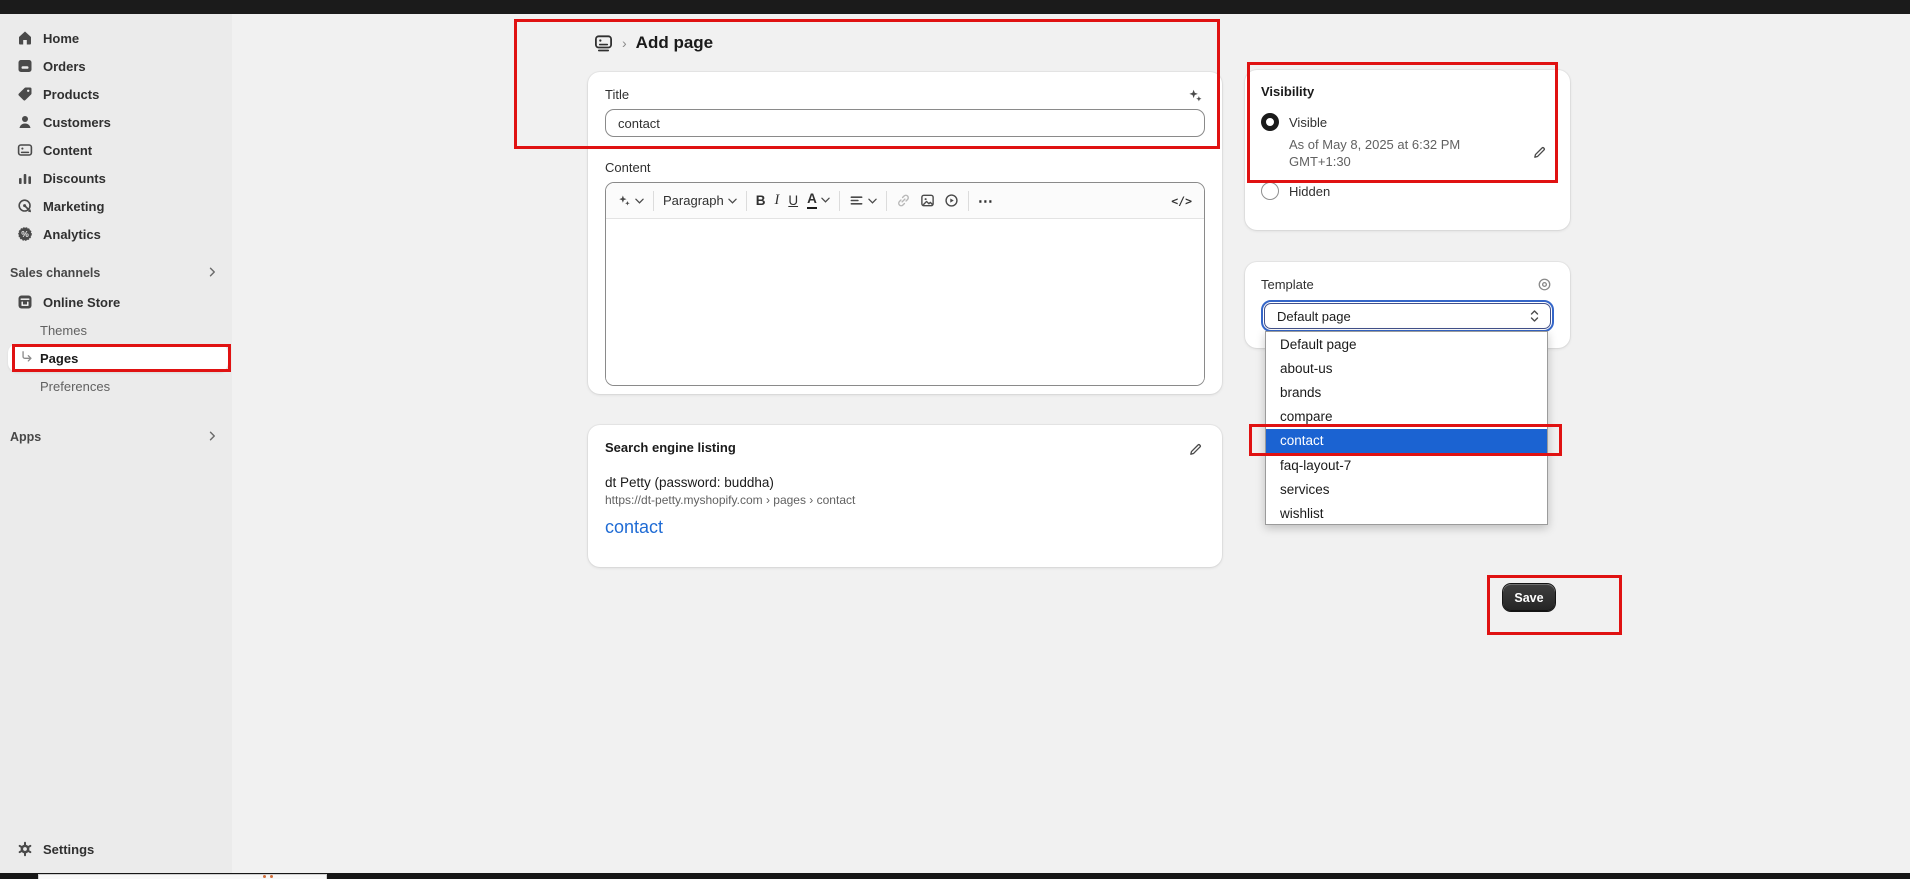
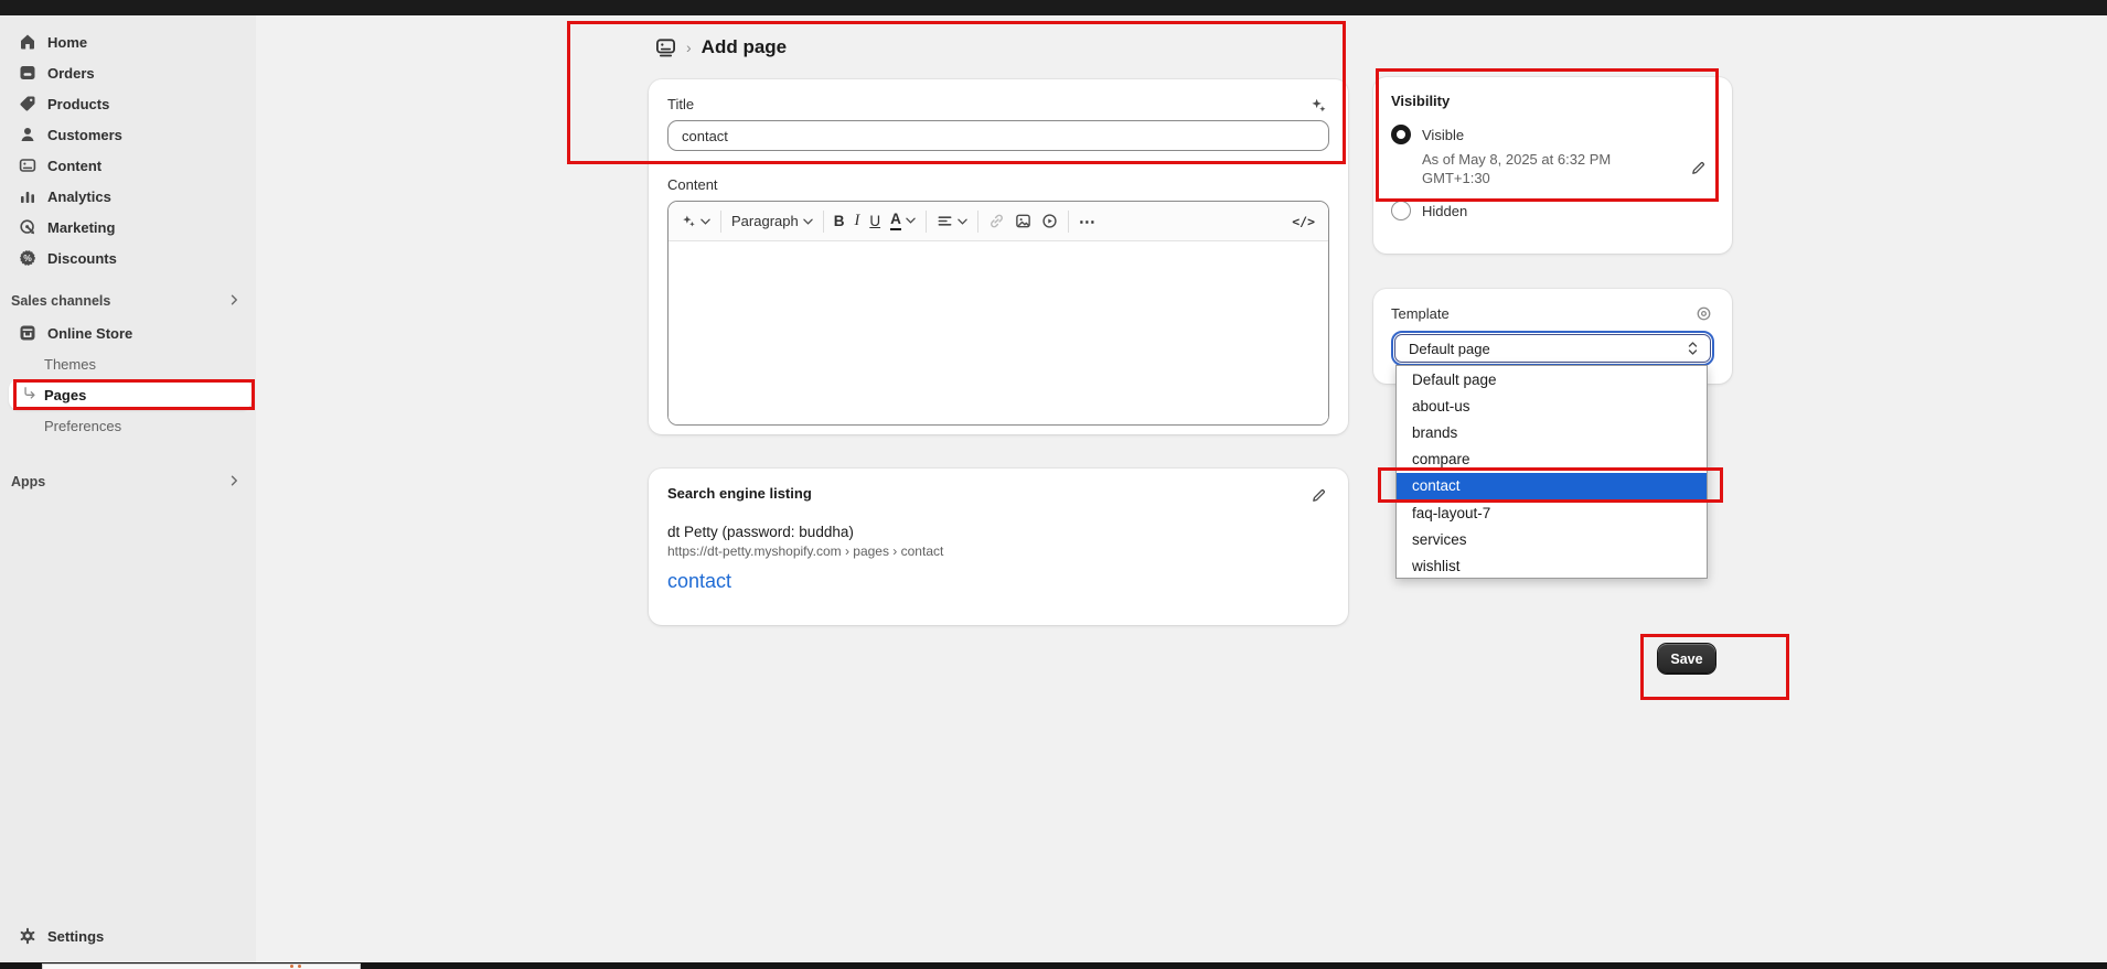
  Home
  Orders
  Products
  Customers
  Content
- Discounts
+ Analytics
  Marketing
  %
- Analytics
+ Discounts
  Sales channels
  Online Store
  Themes
  Pages
  Preferences
  Apps
  Settings
  ›
  Add page
  Title
  contact
  Content
  Paragraph
  B
  I
  U
  A
  ⋯
  </>
  Search engine listing
  dt Petty (password: buddha)
  https://dt-petty.myshopify.com › pages › contact
  contact
  Visibility
  Visible
  As of May 8, 2025 at 6:32 PM GMT+1:30
  Hidden
  Template
  Default page
  Default page
  about-us
  brands
  compare
  contact
  faq-layout-7
  services
  wishlist
  Save
